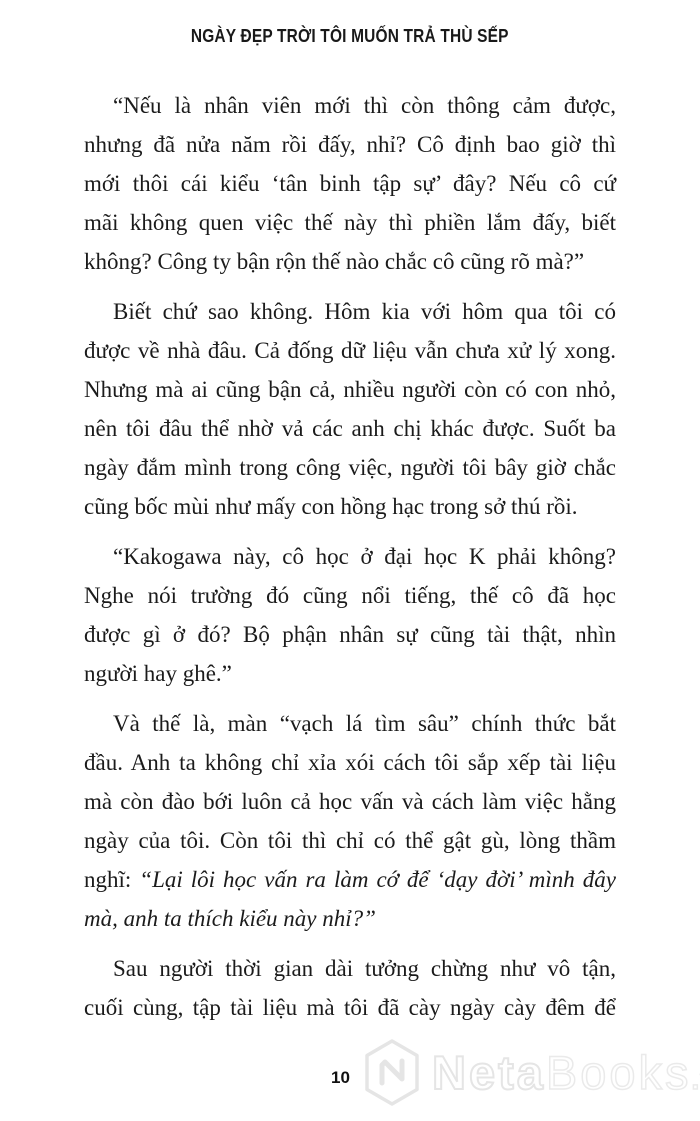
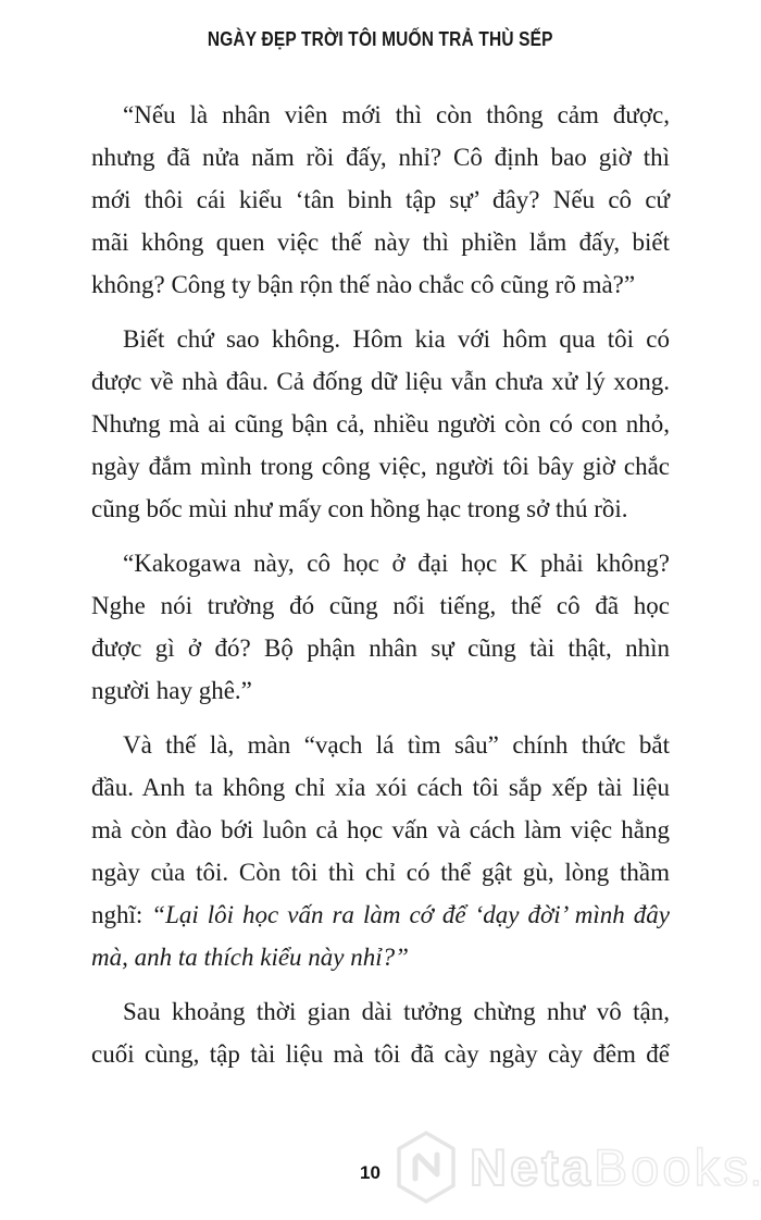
  NGÀY ĐẸP TRỜI TÔI MUỐN TRẢ THÙ SẾP
  “Nếu là nhân viên mới thì còn thông cảm được,
  nhưng đã nửa năm rồi đấy, nhỉ? Cô định bao giờ thì
  mới thôi cái kiểu ‘tân binh tập sự’ đây? Nếu cô cứ
  mãi không quen việc thế này thì phiền lắm đấy, biết
  không? Công ty bận rộn thế nào chắc cô cũng rõ mà?”
  Biết chứ sao không. Hôm kia với hôm qua tôi có
  được về nhà đâu. Cả đống dữ liệu vẫn chưa xử lý xong.
  Nhưng mà ai cũng bận cả, nhiều người còn có con nhỏ,
- nên tôi đâu thể nhờ vả các anh chị khác được. Suốt ba
  ngày đắm mình trong công việc, người tôi bây giờ chắc
  cũng bốc mùi như mấy con hồng hạc trong sở thú rồi.
  “Kakogawa này, cô học ở đại học K phải không?
  Nghe nói trường đó cũng nổi tiếng, thế cô đã học
  được gì ở đó? Bộ phận nhân sự cũng tài thật, nhìn
  người hay ghê.”
  Và thế là, màn “vạch lá tìm sâu” chính thức bắt
  đầu. Anh ta không chỉ xỉa xói cách tôi sắp xếp tài liệu
  mà còn đào bới luôn cả học vấn và cách làm việc hằng
  ngày của tôi. Còn tôi thì chỉ có thể gật gù, lòng thầm
  nghĩ: “Lại lôi học vấn ra làm cớ để ‘dạy đời’ mình đây
  mà, anh ta thích kiểu này nhỉ?”
- Sau người thời gian dài tưởng chừng như vô tận,
+ Sau khoảng thời gian dài tưởng chừng như vô tận,
  cuối cùng, tập tài liệu mà tôi đã cày ngày cày đêm để
  10
  Neta
